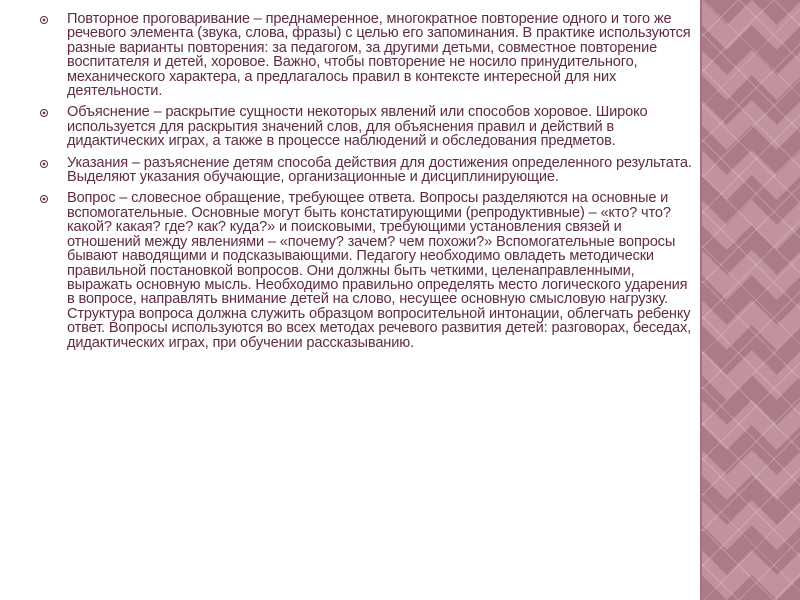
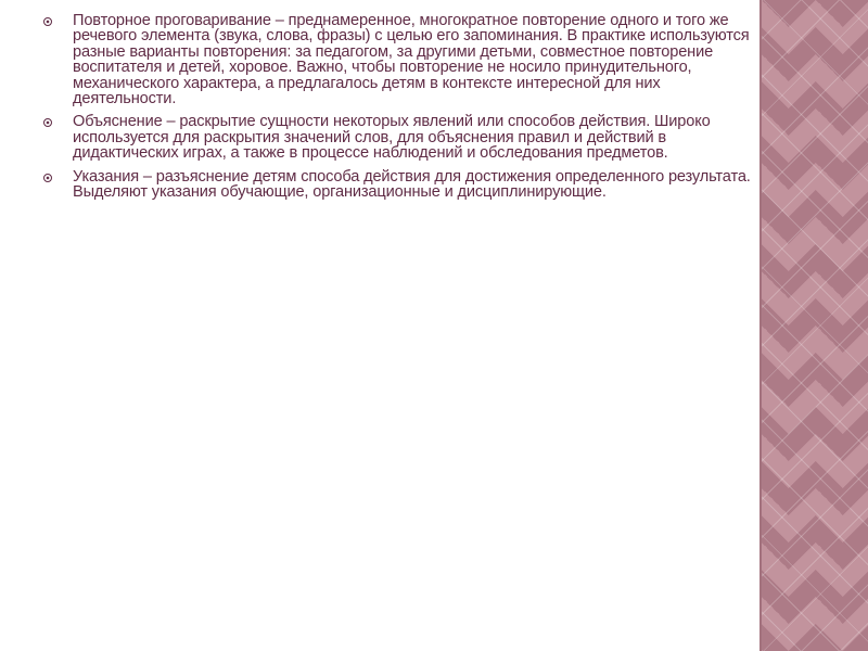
- Повторное проговаривание – преднамеренное, многократное повторение одного и того же речевого элемента (звука, слова, фразы) с целью его запоминания. В практике используются разные варианты повторения: за педагогом, за другими детьми, совместное повторение воспитателя и детей, хоровое. Важно, чтобы повторение не носило принудительного, механического характера, а предлагалось правил в контексте интересной для них деятельности.
+ Повторное проговаривание – преднамеренное, многократное повторение одного и того же речевого элемента (звука, слова, фразы) с целью его запоминания. В практике используются разные варианты повторения: за педагогом, за другими детьми, совместное повторение воспитателя и детей, хоровое. Важно, чтобы повторение не носило принудительного, механического характера, а предлагалось детям в контексте интересной для них деятельности.
- Объяснение – раскрытие сущности некоторых явлений или способов хоровое. Широко используется для раскрытия значений слов, для объяснения правил и действий в дидактических играх, а также в процессе наблюдений и обследования предметов.
+ Объяснение – раскрытие сущности некоторых явлений или способов действия. Широко используется для раскрытия значений слов, для объяснения правил и действий в дидактических играх, а также в процессе наблюдений и обследования предметов.
  Указания – разъяснение детям способа действия для достижения определенного результата. Выделяют указания обучающие, организационные и дисциплинирующие.
- Вопрос – словесное обращение, требующее ответа. Вопросы разделяются на основные и вспомогательные. Основные могут быть констатирующими (репродуктивные) – «кто? что? какой? какая? где? как? куда?» и поисковыми, требующими установления связей и отношений между явлениями – «почему? зачем? чем похожи?» Вспомогательные вопросы бывают наводящими и подсказывающими. Педагогу необходимо овладеть методически правильной постановкой вопросов. Они должны быть четкими, целенаправленными, выражать основную мысль. Необходимо правильно определять место логического ударения в вопросе, направлять внимание детей на слово, несущее основную смысловую нагрузку. Структура вопроса должна служить образцом вопросительной интонации, облегчать ребенку ответ. Вопросы используются во всех методах речевого развития детей: разговорах, беседах, дидактических играх, при обучении рассказыванию.
